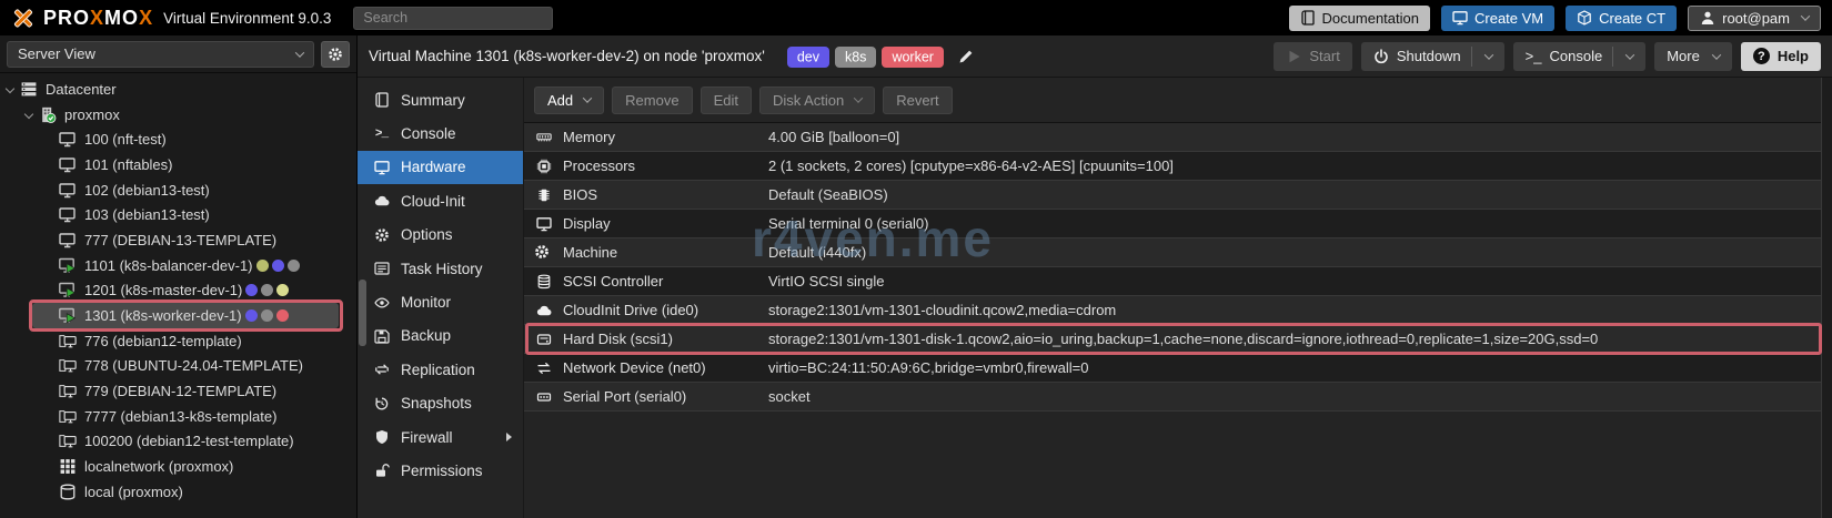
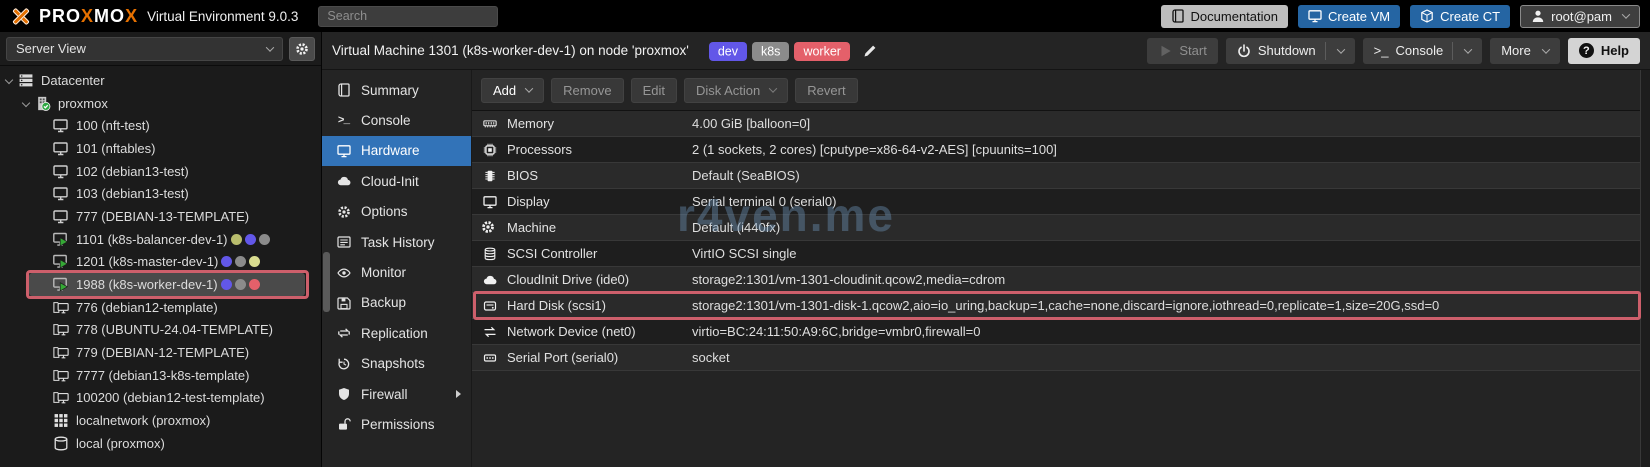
  PROXMOX
  Virtual Environment 9.0.3
  Search
  Documentation
  Create VM
  Create CT
  root@pam
  Server View
  Datacenter
  proxmox
  100 (nft-test)
  101 (nftables)
  102 (debian13-test)
  103 (debian13-test)
  777 (DEBIAN-13-TEMPLATE)
  1101 (k8s-balancer-dev-1)
  1201 (k8s-master-dev-1)
- 1301 (k8s-worker-dev-1)
+ 1988 (k8s-worker-dev-1)
  776 (debian12-template)
  778 (UBUNTU-24.04-TEMPLATE)
  779 (DEBIAN-12-TEMPLATE)
  7777 (debian13-k8s-template)
  100200 (debian12-test-template)
  localnetwork (proxmox)
  local (proxmox)
- Virtual Machine 1301 (k8s-worker-dev-2) on node 'proxmox'
+ Virtual Machine 1301 (k8s-worker-dev-1) on node 'proxmox'
  dev k8s worker
  Start
  Shutdown
  >_
  Console
  More
  ?
  Help
  Summary
  >_
  Console
  Hardware
  Cloud-Init
  Options
  Task History
  Monitor
  Backup
  Replication
  Snapshots
  Firewall
  Permissions
  Add
  Remove
  Edit
  Disk Action
  Revert
  Memory
  4.00 GiB [balloon=0]
  Processors
  2 (1 sockets, 2 cores) [cputype=x86-64-v2-AES] [cpuunits=100]
  BIOS
  Default (SeaBIOS)
  Display
  Serial terminal 0 (serial0)
  Machine
  Default (i440fx)
  SCSI Controller
  VirtIO SCSI single
  CloudInit Drive (ide0)
  storage2:1301/vm-1301-cloudinit.qcow2,media=cdrom
  Hard Disk (scsi1)
  storage2:1301/vm-1301-disk-1.qcow2,aio=io_uring,backup=1,cache=none,discard=ignore,iothread=0,replicate=1,size=20G,ssd=0
  Network Device (net0)
  virtio=BC:24:11:50:A9:6C,bridge=vmbr0,firewall=0
  Serial Port (serial0)
  socket
  r4ven.me
